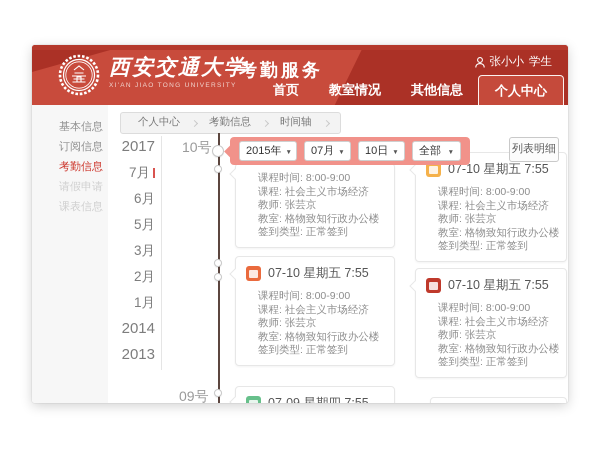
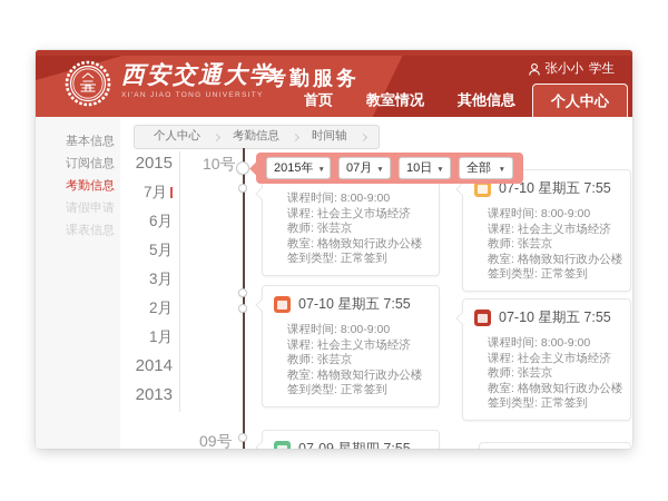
  西安交通大学
  考勤服务
  张小小
  学生
  首页
  教室情况
  其他信息
  个人中心
  基本信息
  订阅信息
  考勤信息
  请假申请
  课表信息
  个人中心
  考勤信息
  时间轴
- 2017
+ 2015
  7月
  6月
  5月
  3月
  2月
  1月
  2014
  2013
  10号
  09号
  2015年
  07月
  10日
  全部
- 列表明细
  课程时间: 8:00-9:00
  课程: 社会主义市场经济
  教师: 张芸京
  教室: 格物致知行政办公楼
  签到类型: 正常签到
  07-10 星期五 7:55
  课程时间: 8:00-9:00
  课程: 社会主义市场经济
  教师: 张芸京
  教室: 格物致知行政办公楼
  签到类型: 正常签到
  07-10 星期五 7:55
  课程时间: 8:00-9:00
  课程: 社会主义市场经济
  教师: 张芸京
  教室: 格物致知行政办公楼
  签到类型: 正常签到
  07-10 星期五 7:55
  课程时间: 8:00-9:00
  课程: 社会主义市场经济
  教师: 张芸京
  教室: 格物致知行政办公楼
  签到类型: 正常签到
